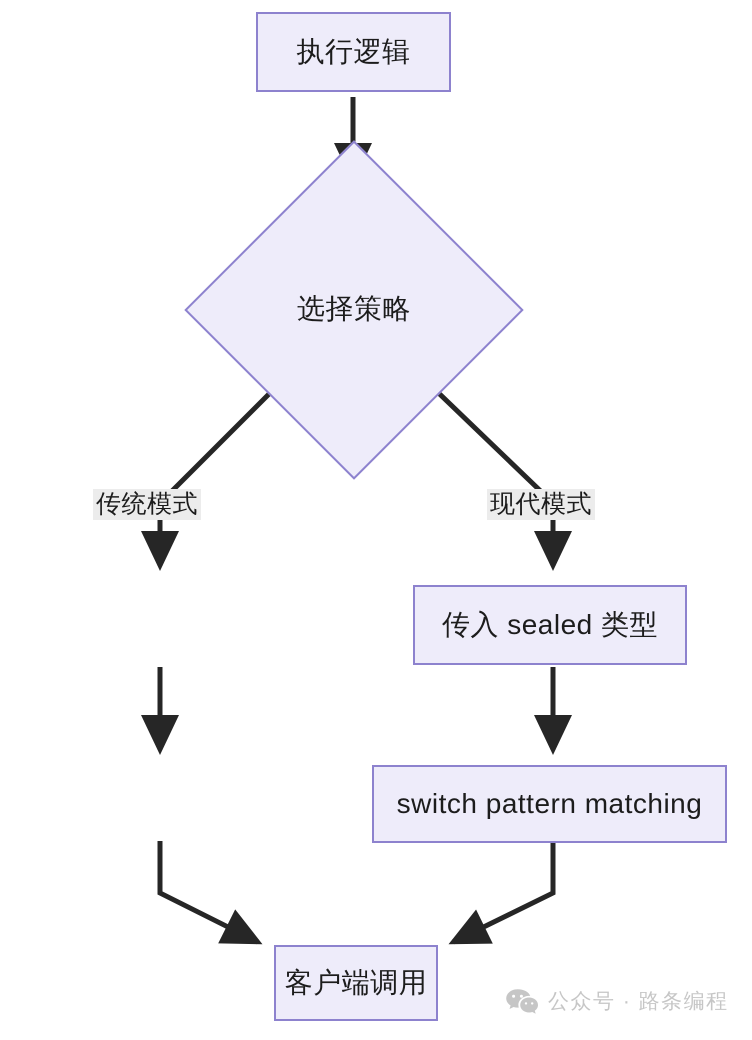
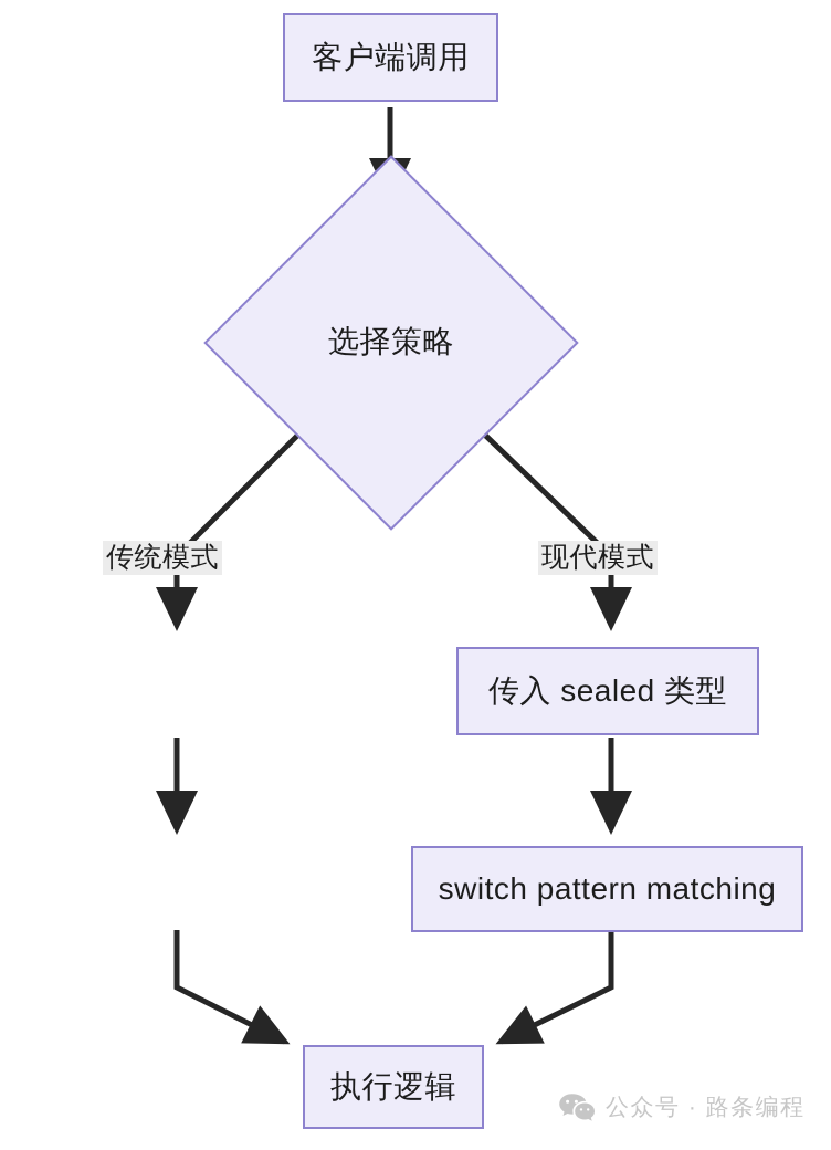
- 执行逻辑
+ 客户端调用
  选择策略
  传入 sealed 类型
  switch pattern matching
- 客户端调用
+ 执行逻辑
  传统模式
  现代模式
  公众号 · 路条编程
